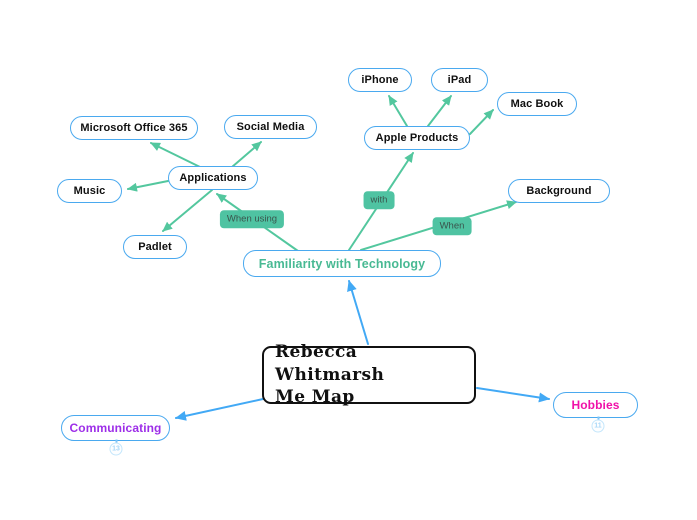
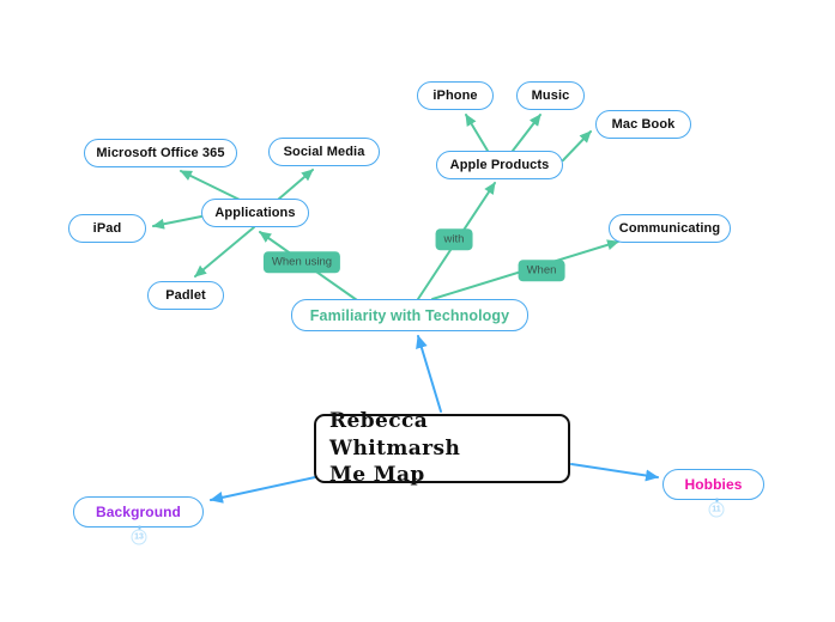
  iPhone
- iPad
+ Music
  Mac Book
  Apple Products
  Microsoft Office 365
  Social Media
  Applications
- Music
+ iPad
  Padlet
- Background
+ Communicating
  Familiarity with Technology
  Rebecca Whitmarsh
  Me Map
- Communicating
+ Background
  Hobbies
  When using
  with
  When
